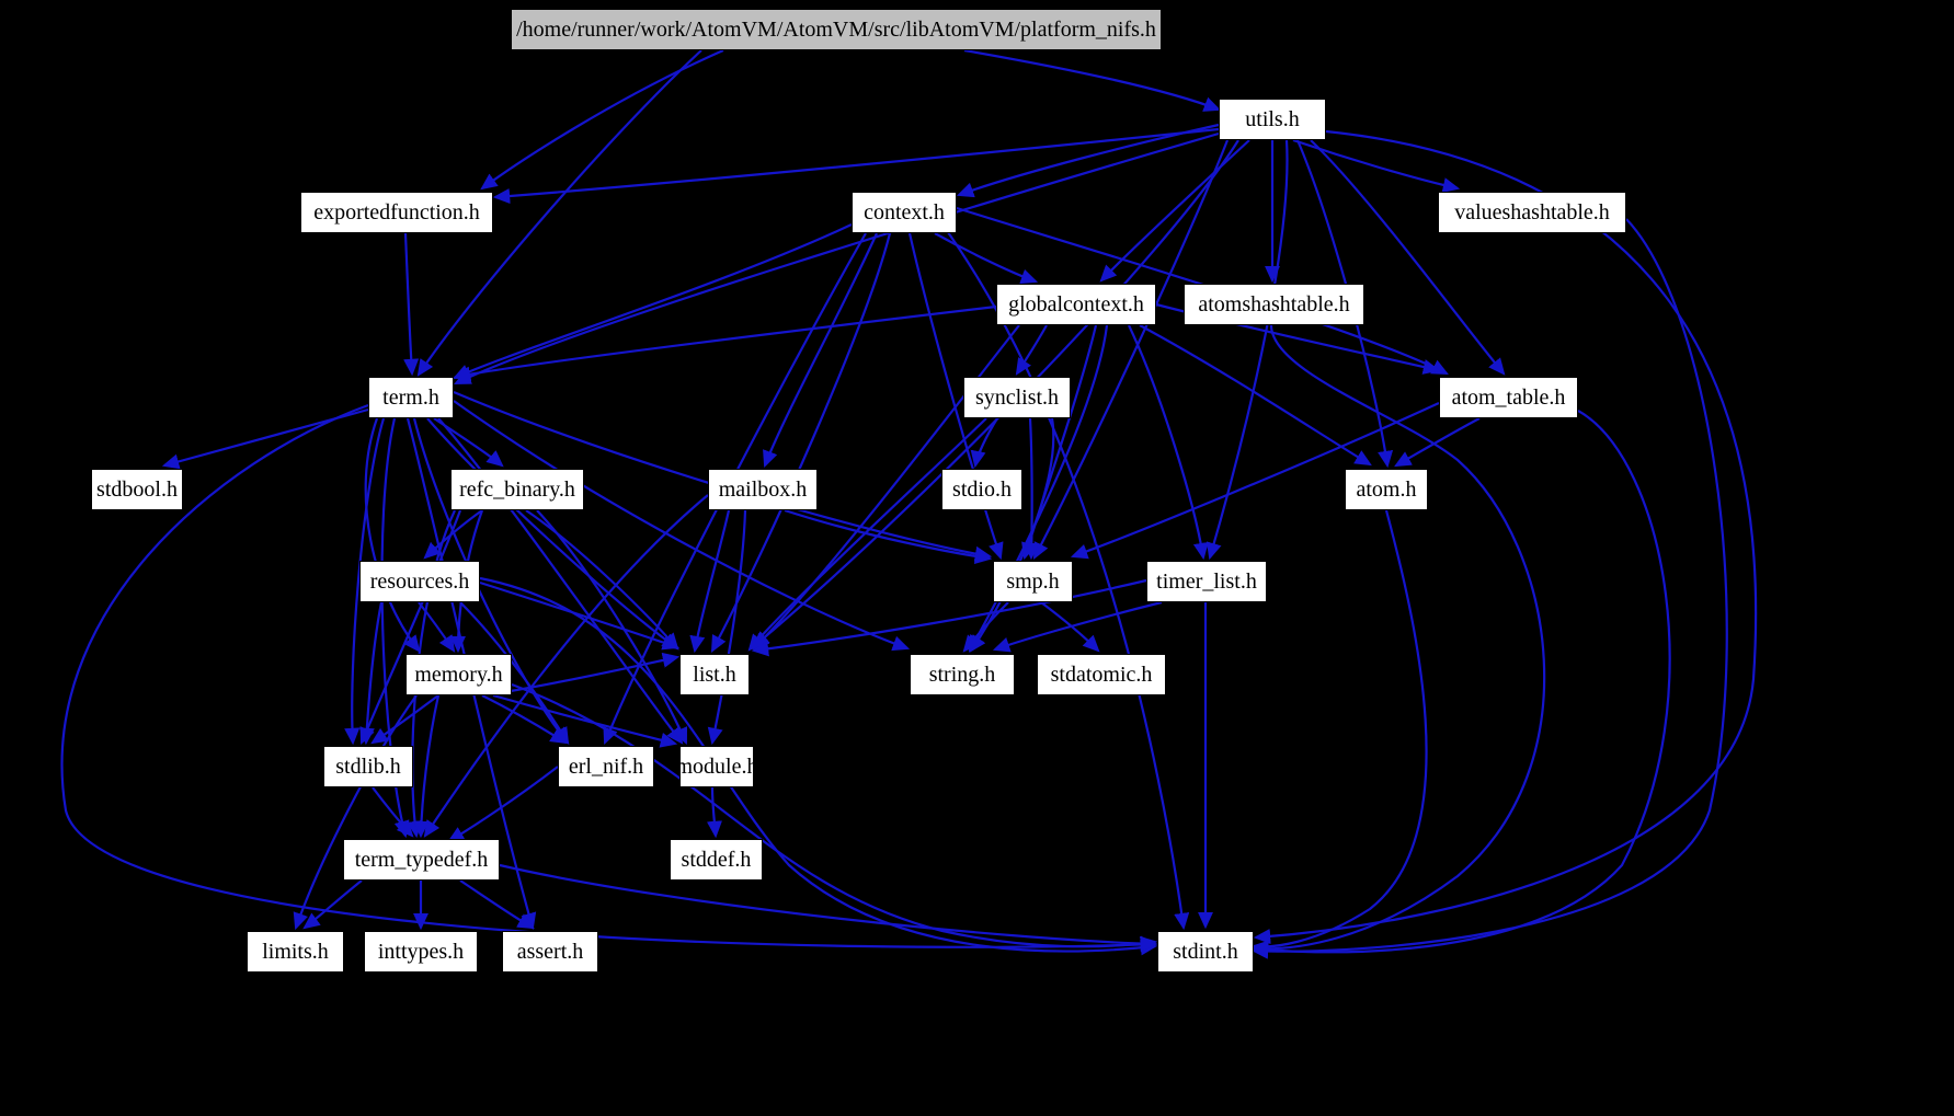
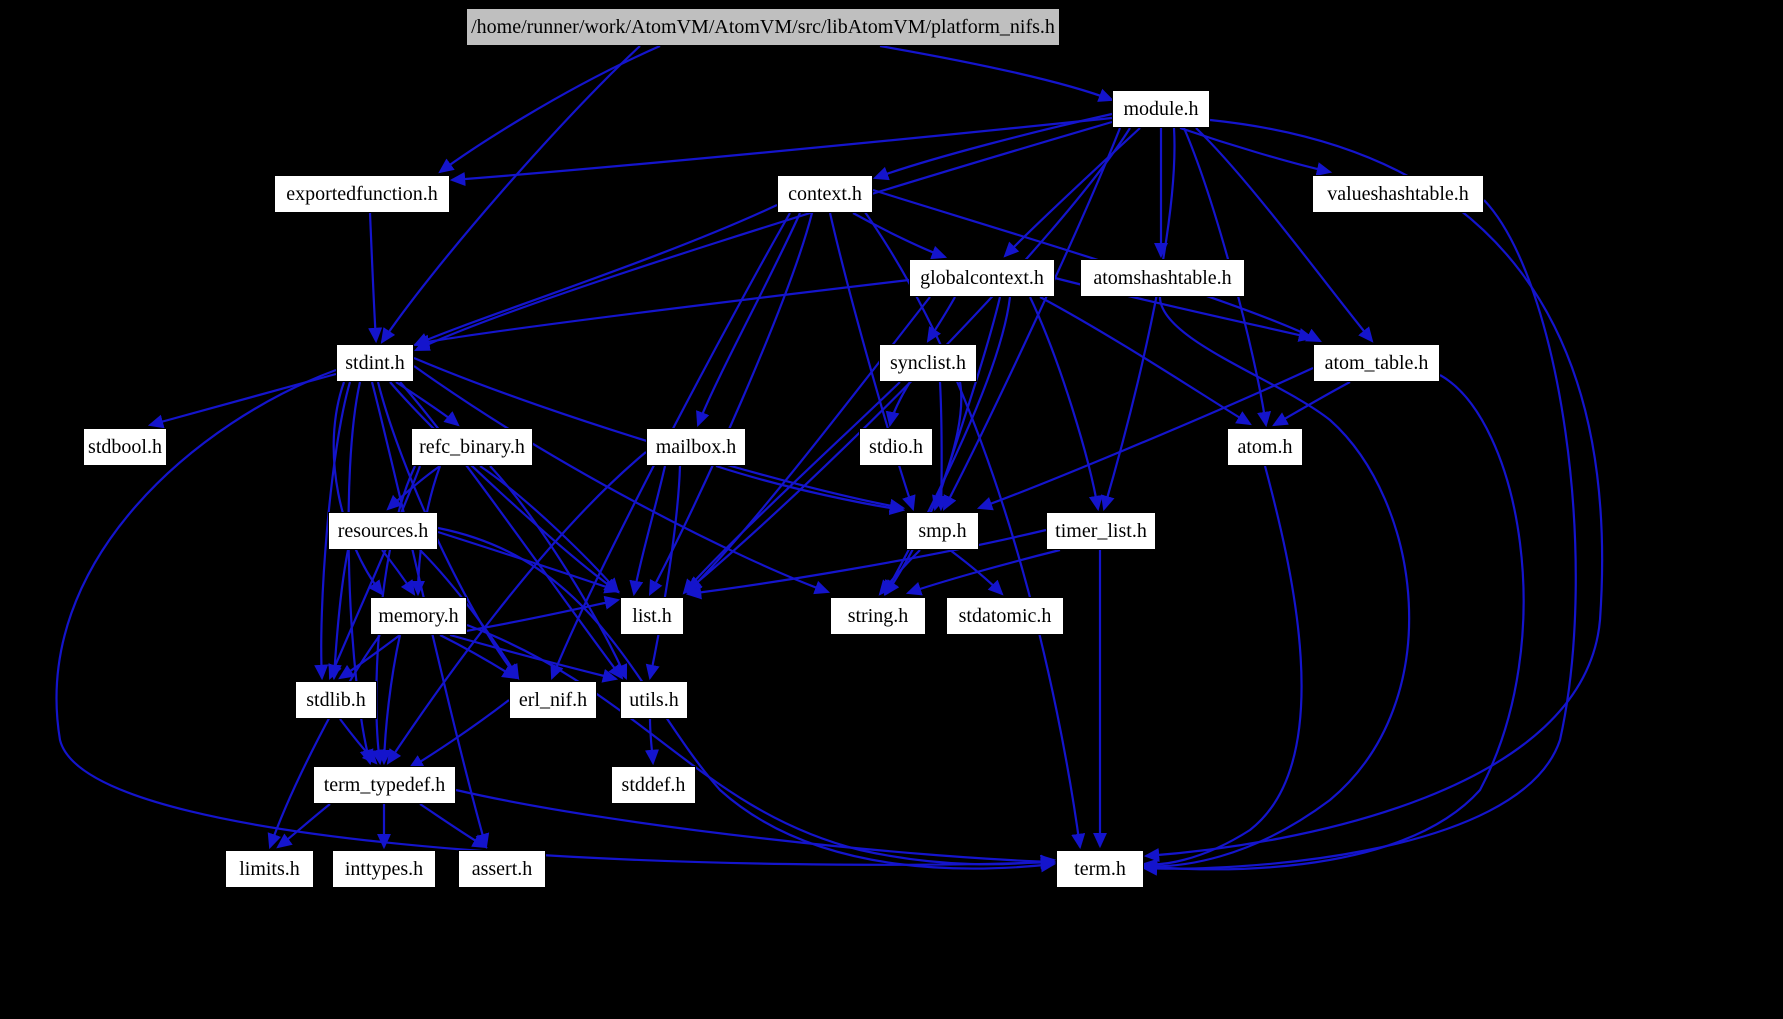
  /home/runner/work/AtomVM/AtomVM/src/libAtomVM/platform_nifs.h
- utils.h
+ module.h
  exportedfunction.h
  context.h
  valueshashtable.h
  globalcontext.h
  atomshashtable.h
- term.h
+ stdint.h
  synclist.h
  atom_table.h
  stdbool.h
  refc_binary.h
  mailbox.h
  stdio.h
  atom.h
  resources.h
  smp.h
  timer_list.h
  memory.h
  list.h
  string.h
  stdatomic.h
  stdlib.h
  erl_nif.h
- module.h
+ utils.h
  term_typedef.h
  stddef.h
- stdint.h
+ term.h
  limits.h
  inttypes.h
  assert.h
